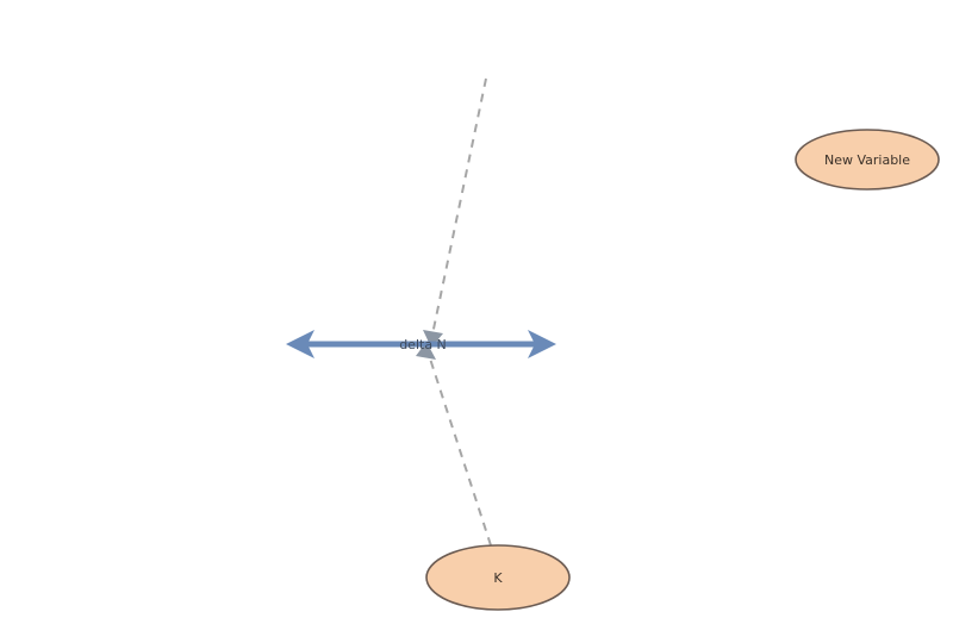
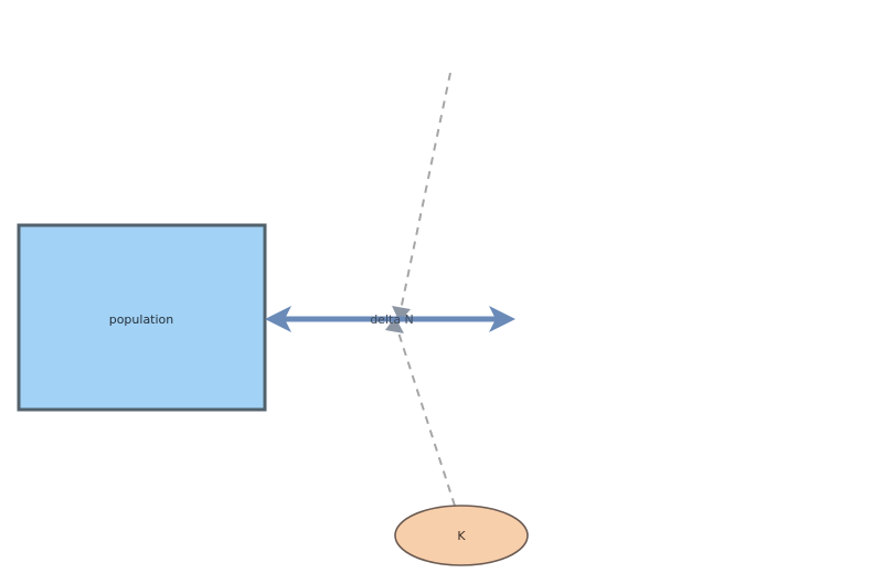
+ population
  delta N
  K
- New Variable
